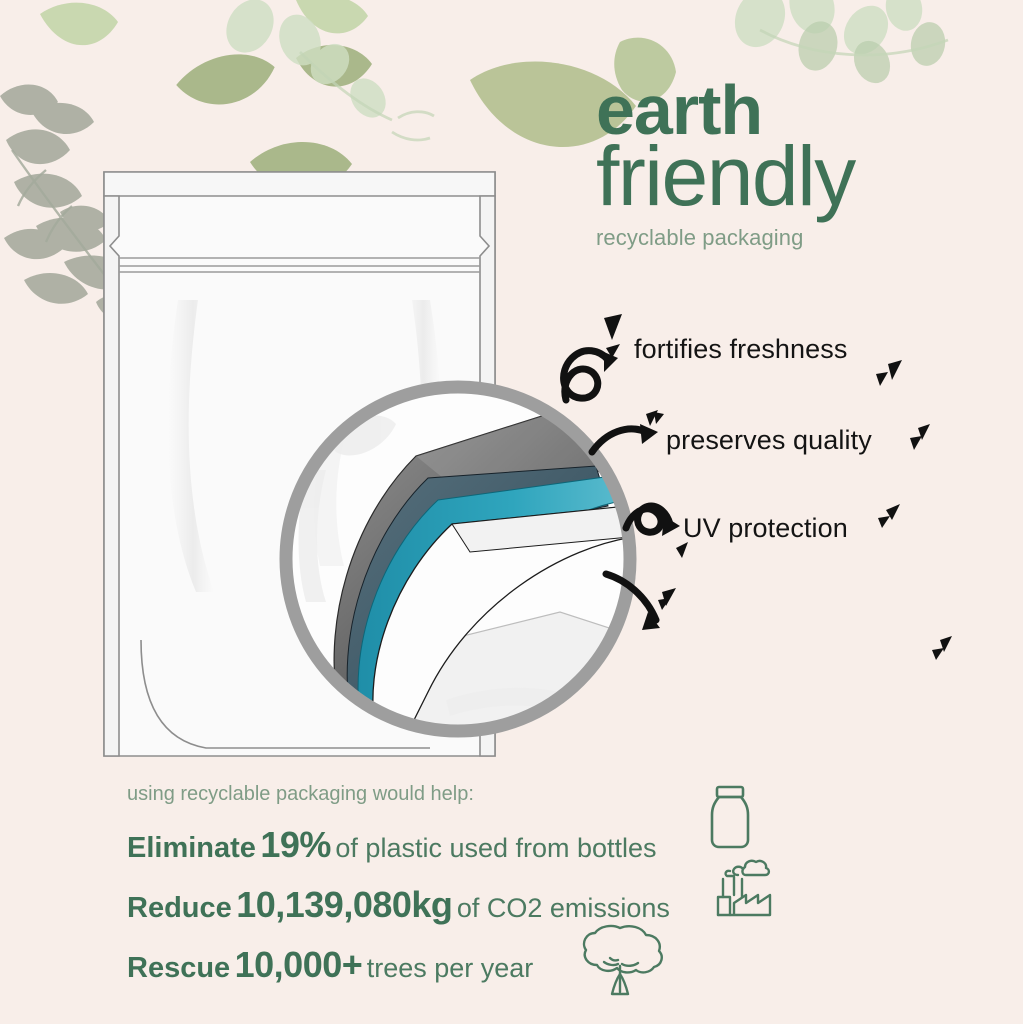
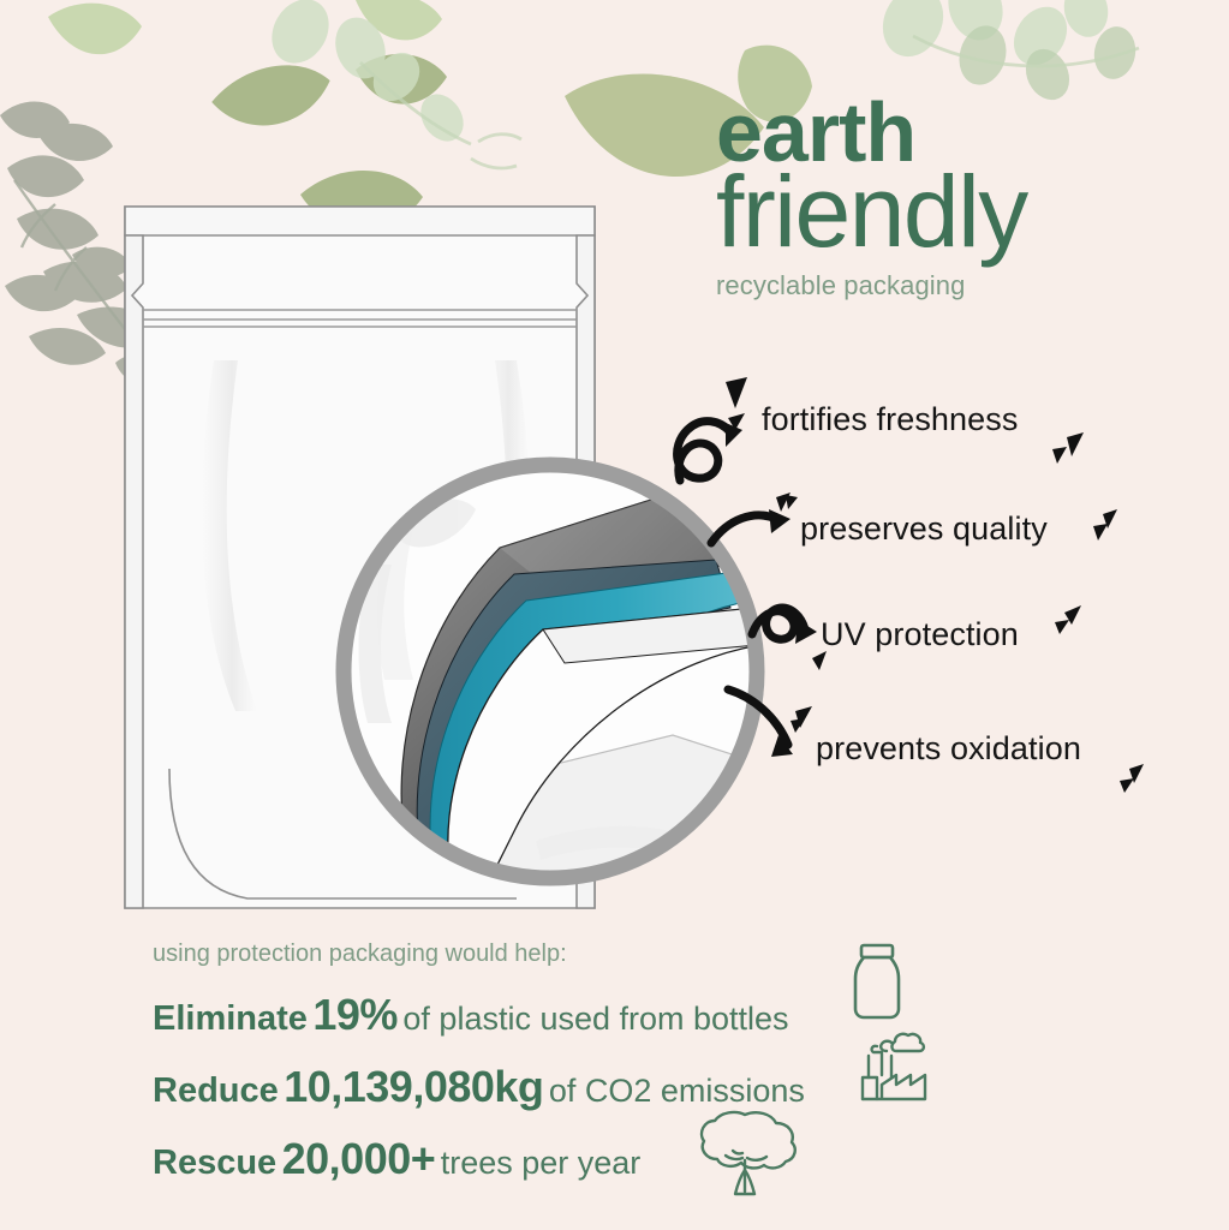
  earth
  friendly
  recyclable packaging
  fortifies freshness
  preserves quality
  UV protection
+ prevents oxidation
- using recyclable packaging would help:
+ using protection packaging would help:
  Eliminate 19% of plastic used from bottles
  Reduce 10,139,080kg of CO2 emissions
- Rescue 10,000+ trees per year
+ Rescue 20,000+ trees per year
